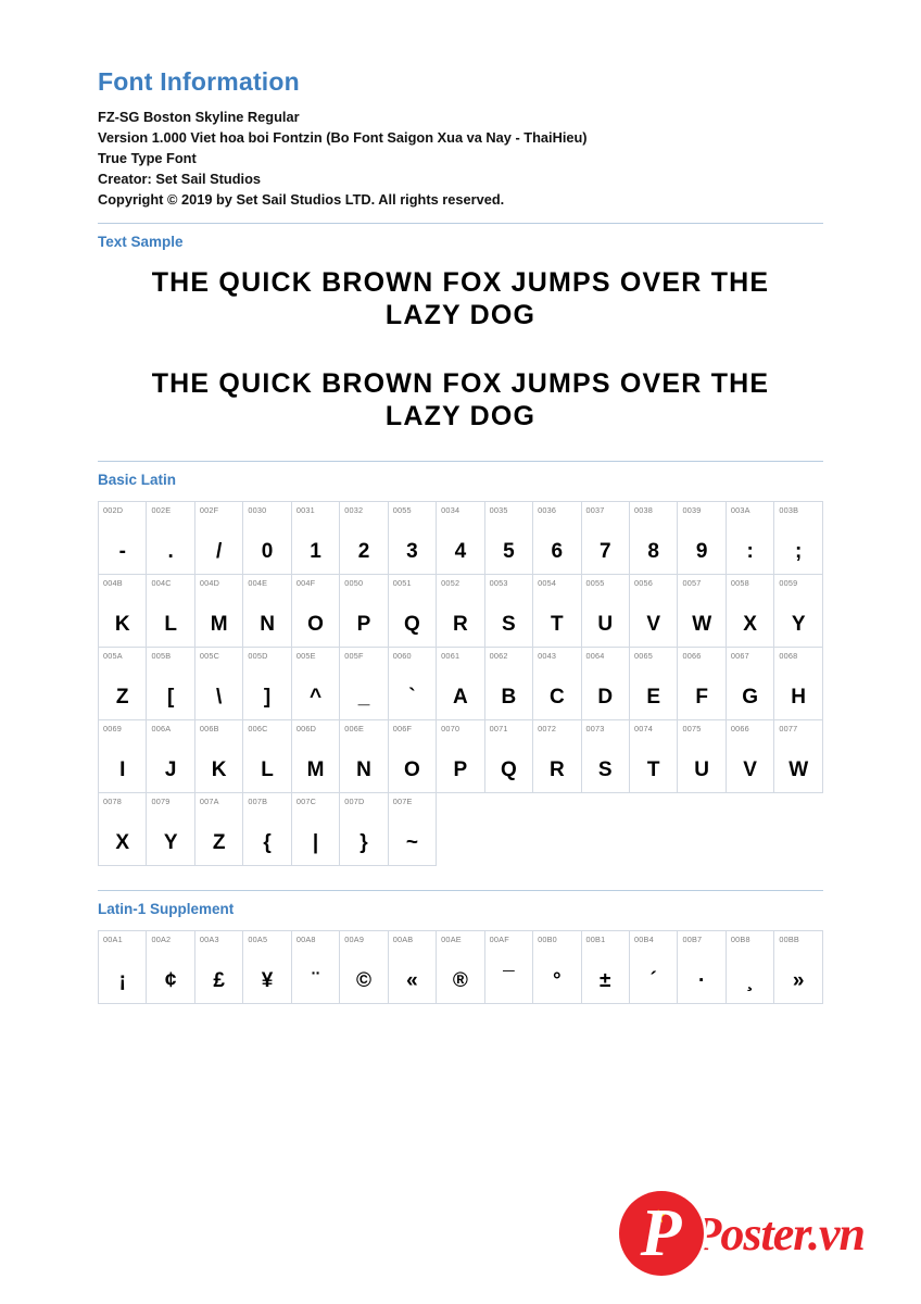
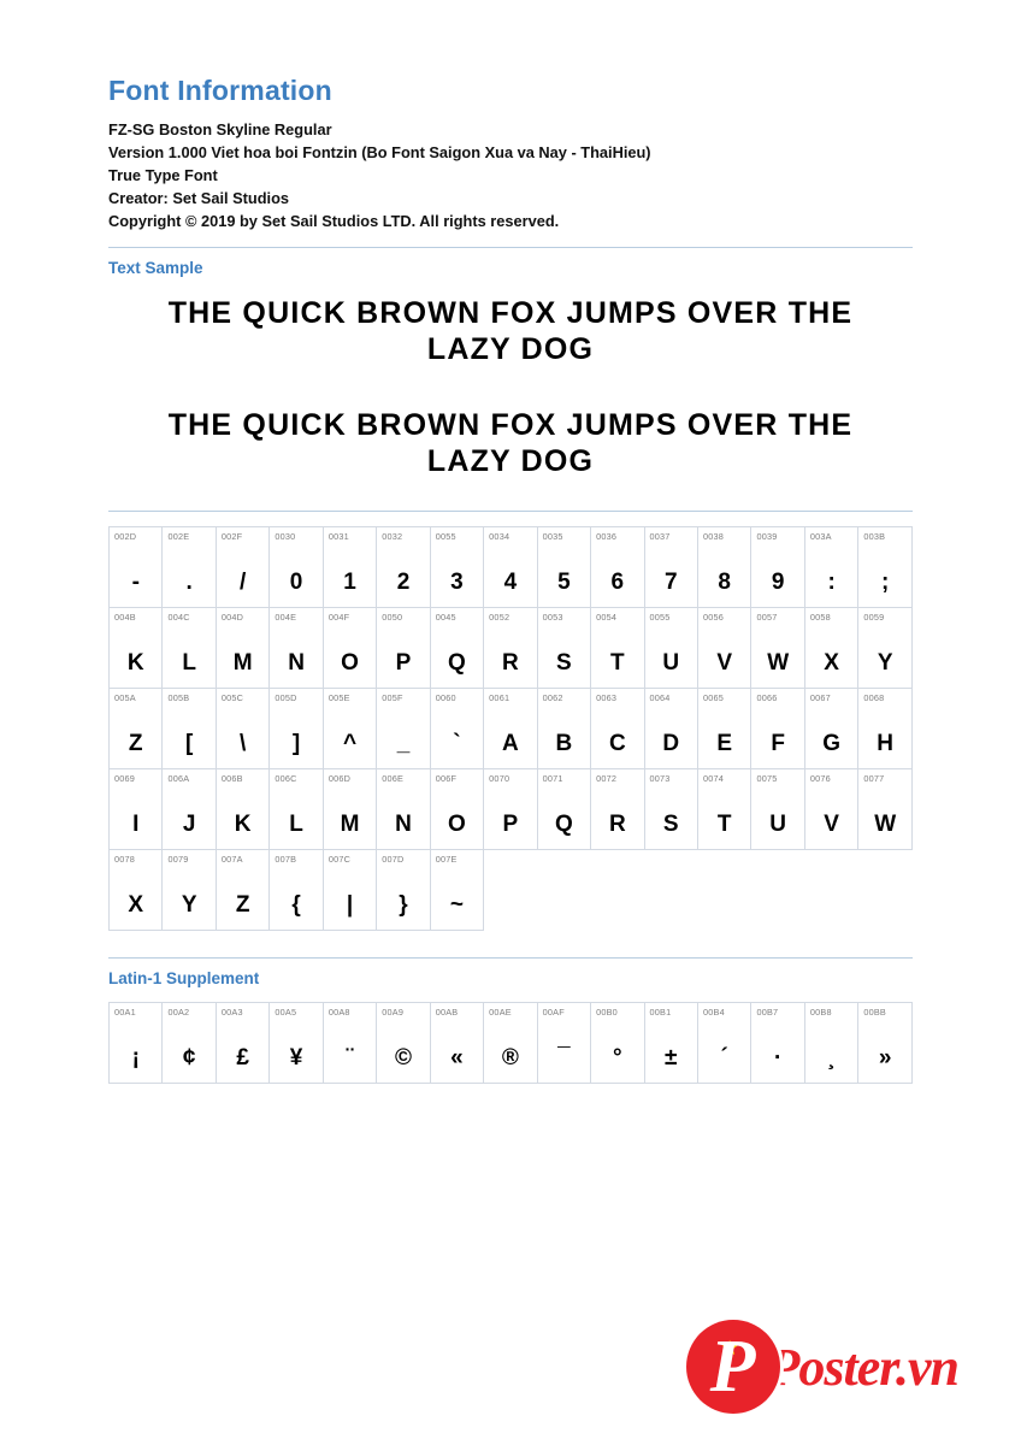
  Font Information
  FZ-SG Boston Skyline Regular
  Version 1.000 Viet hoa boi Fontzin (Bo Font Saigon Xua va Nay - ThaiHieu)
  True Type Font
  Creator: Set Sail Studios
  Copyright © 2019 by Set Sail Studios LTD. All rights reserved.
  Text Sample
  THE QUICK BROWN FOX JUMPS OVER THE LAZY DOG
  THE QUICK BROWN FOX JUMPS OVER THE LAZY DOG
- Basic Latin
  002D-	002E.	002F/	00300	00311	00322	00553	00344	00355	00366	00377	00388	00399	003A:	003B;
- 004BK	004CL	004DM	004EN	004FO	0050P	0051Q	0052R	0053S	0054T	0055U	0056V	0057W	0058X	0059Y
+ 004BK	004CL	004DM	004EN	004FO	0050P	0045Q	0052R	0053S	0054T	0055U	0056V	0057W	0058X	0059Y
- 005AZ	005B[	005C\	005D]	005E^	005F_	0060`	0061A	0062B	0043C	0064D	0065E	0066F	0067G	0068H
+ 005AZ	005B[	005C\	005D]	005E^	005F_	0060`	0061A	0062B	0063C	0064D	0065E	0066F	0067G	0068H
- 0069I	006AJ	006BK	006CL	006DM	006EN	006FO	0070P	0071Q	0072R	0073S	0074T	0075U	0066V	0077W
+ 0069I	006AJ	006BK	006CL	006DM	006EN	006FO	0070P	0071Q	0072R	0073S	0074T	0075U	0076V	0077W
  0078X	0079Y	007AZ	007B{	007C|	007D}	007E~
  Latin-1 Supplement
  00A1¡	00A2¢	00A3£	00A5¥	00A8¨	00A9©	00AB«	00AE®	00AF¯	00B0°	00B1±	00B4´	00B7·	00B8¸	00BB»
  P
  Poster.vn
